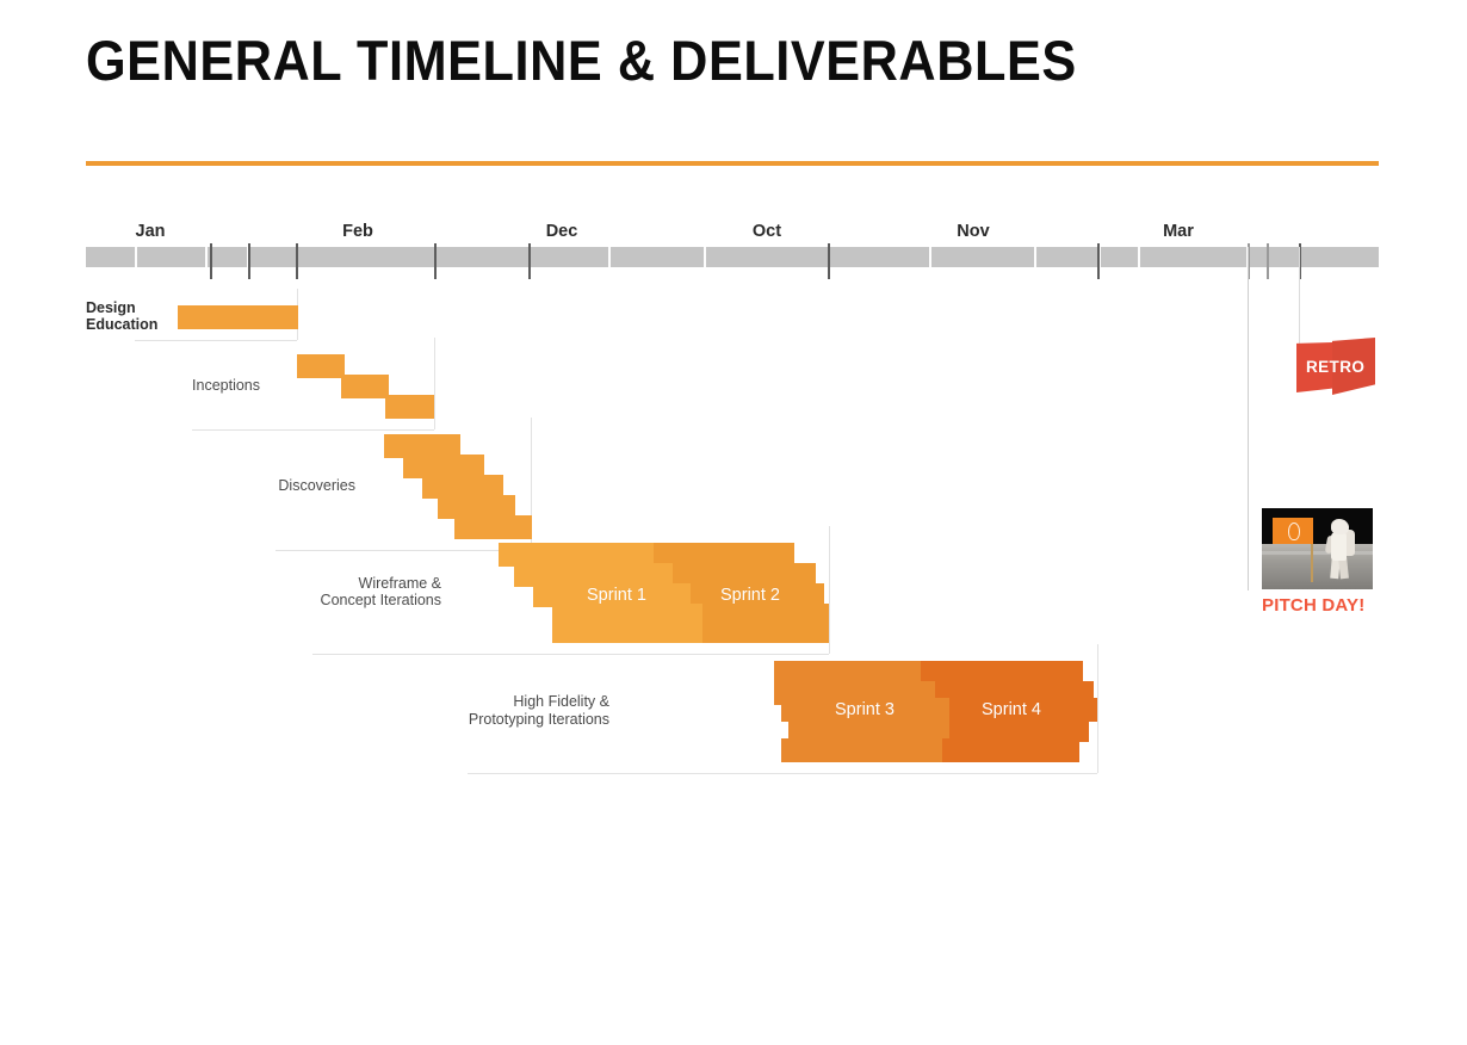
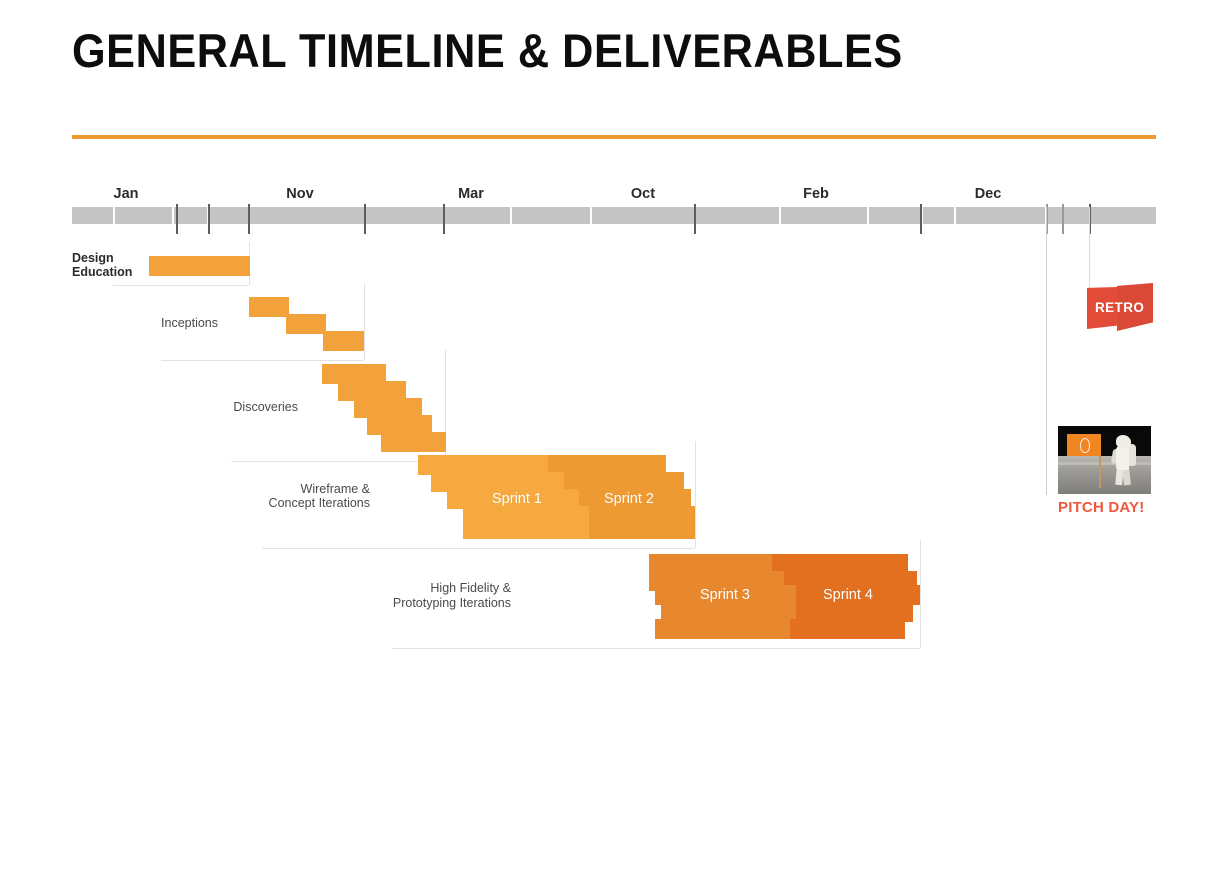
  GENERAL TIMELINE & DELIVERABLES
  Jan
- Feb
+ Nov
- Dec
+ Mar
  Oct
- Nov
+ Feb
- Mar
+ Dec
  Design
  Education
  Inceptions
  Discoveries
  Sprint 1
  Sprint 2
  Wireframe &
  Concept Iterations
  Sprint 3
  Sprint 4
  High Fidelity &
  Prototyping Iterations
  RETRO
  PITCH DAY!
